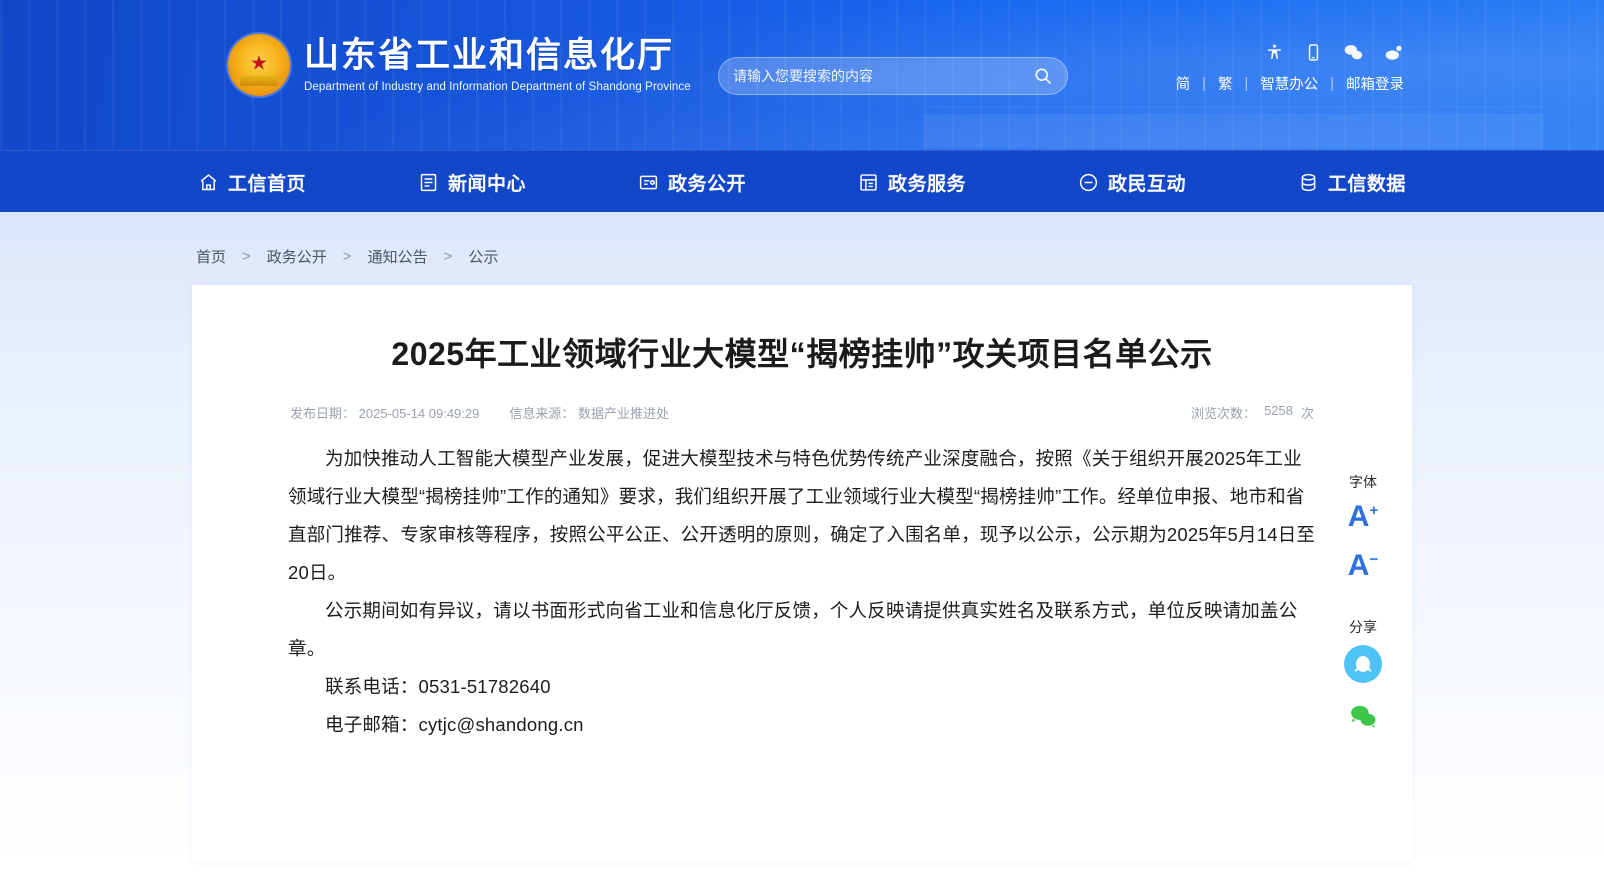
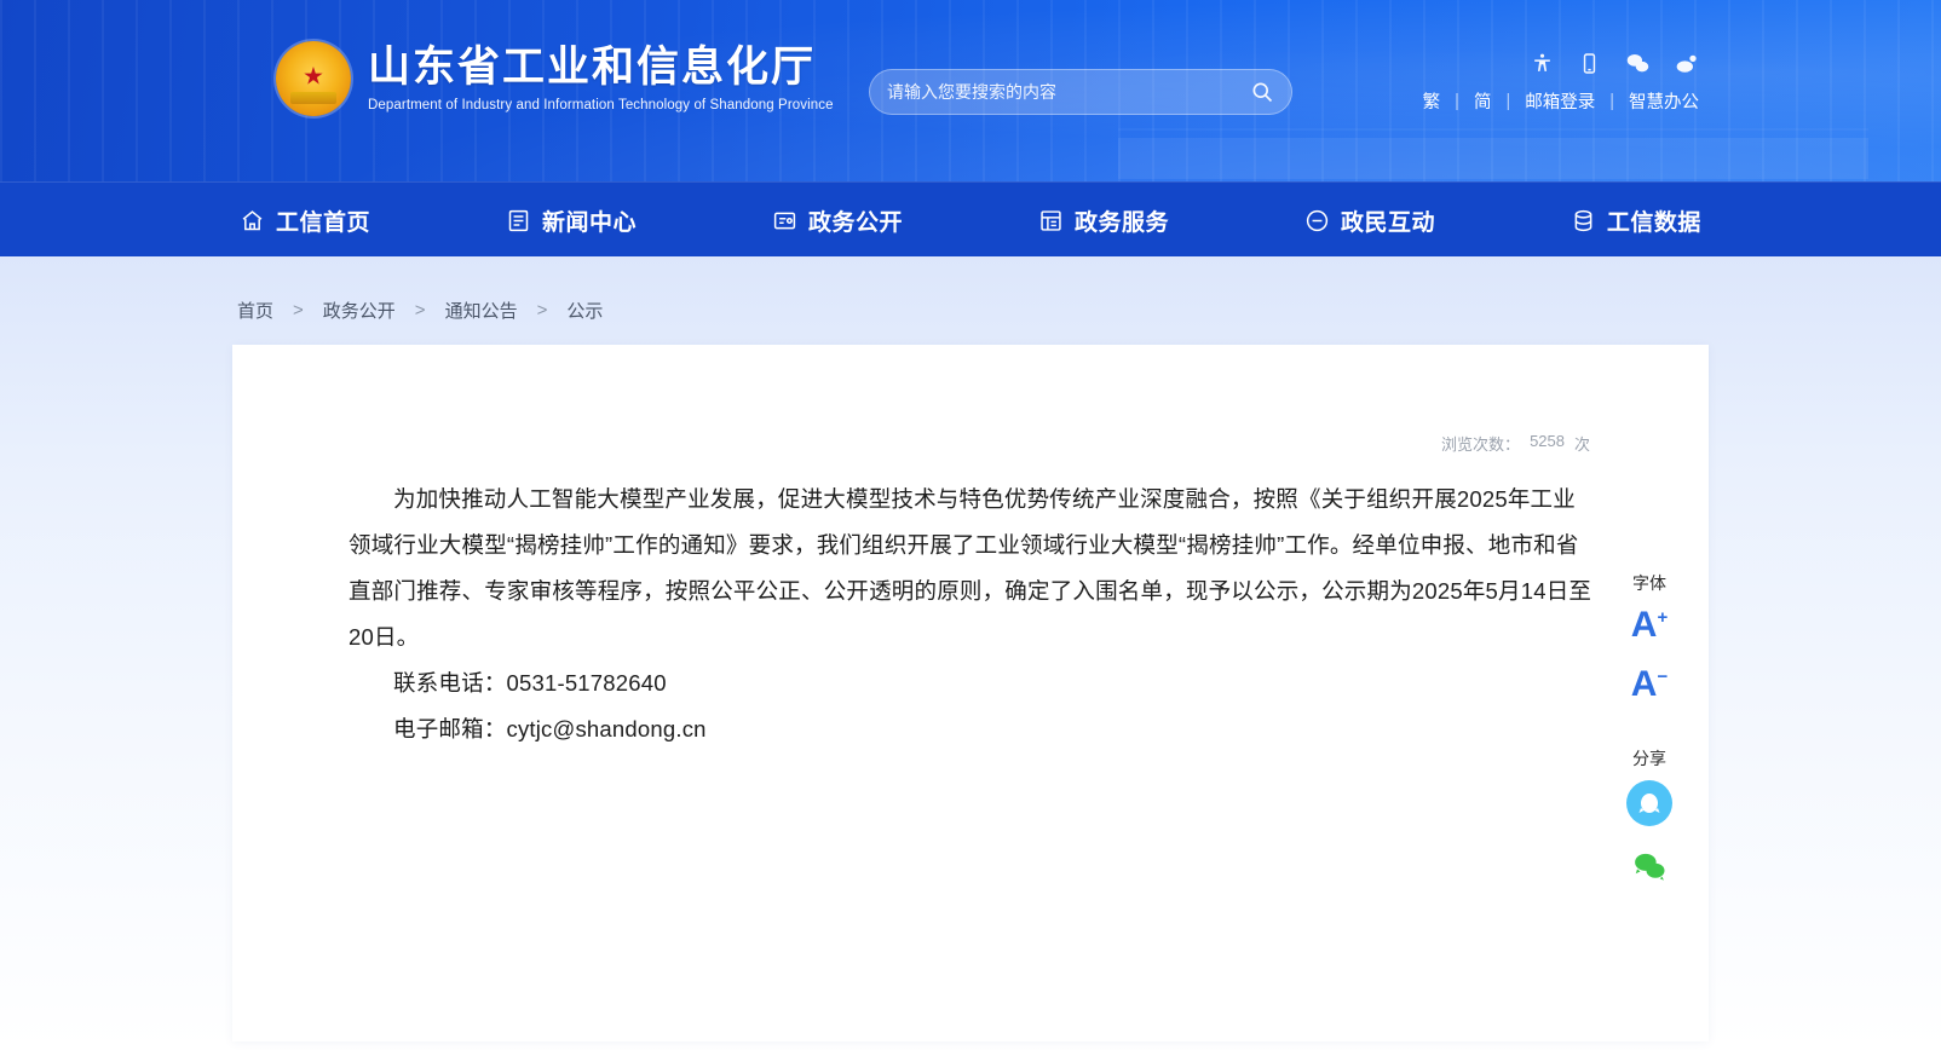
  山东省工业和信息化厅
- Department of Industry and Information Department of Shandong Province
+ Department of Industry and Information Technology of Shandong Province
  请输入您要搜索的内容
- 简
+ 繁
  |
- 繁
+ 简
  |
- 智慧办公
+ 邮箱登录
  |
- 邮箱登录
+ 智慧办公
  工信首页
  新闻中心
  政务公开
  政务服务
  政民互动
  工信数据
  首页
  >
  政务公开
  >
  通知公告
  >
  公示
- 2025年工业领域行业大模型“揭榜挂帅”攻关项目名单公示
- 发布日期： 2025-05-14 09:49:29
- 信息来源： 数据产业推进处
  浏览次数：
  5258
  次
  为加快推动人工智能大模型产业发展，促进大模型技术与特色优势传统产业深度融合，按照《关于组织开展2025年工业领域行业大模型“揭榜挂帅”工作的通知》要求，我们组织开展了工业领域行业大模型“揭榜挂帅”工作。经单位申报、地市和省直部门推荐、专家审核等程序，按照公平公正、公开透明的原则，确定了入围名单，现予以公示，公示期为2025年5月14日至20日。
- 公示期间如有异议，请以书面形式向省工业和信息化厅反馈，个人反映请提供真实姓名及联系方式，单位反映请加盖公章。
  联系电话：0531-51782640
  电子邮箱：cytjc@shandong.cn
  字体
  A+
  A−
  分享
